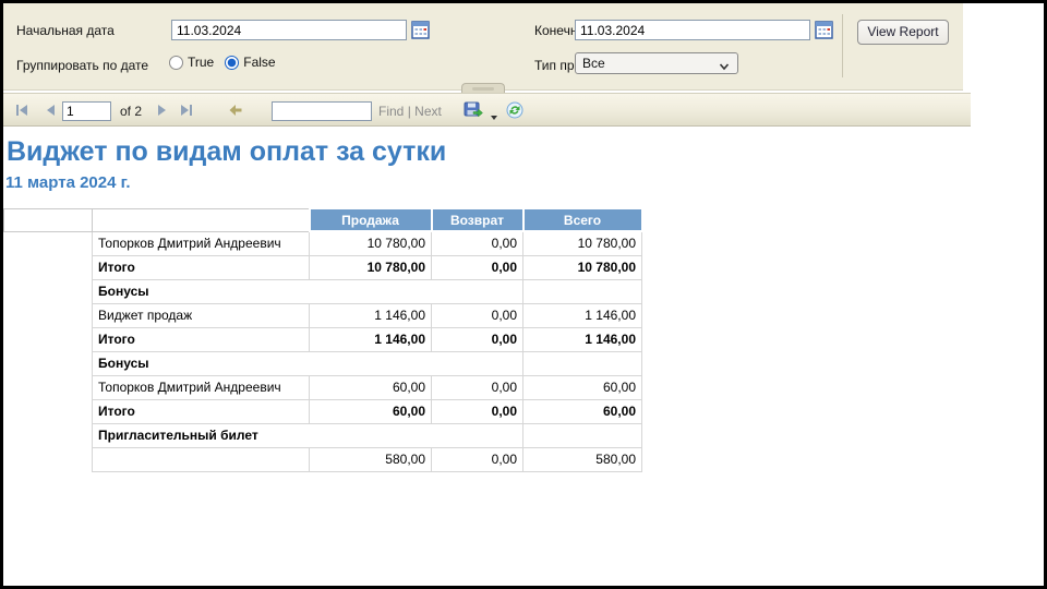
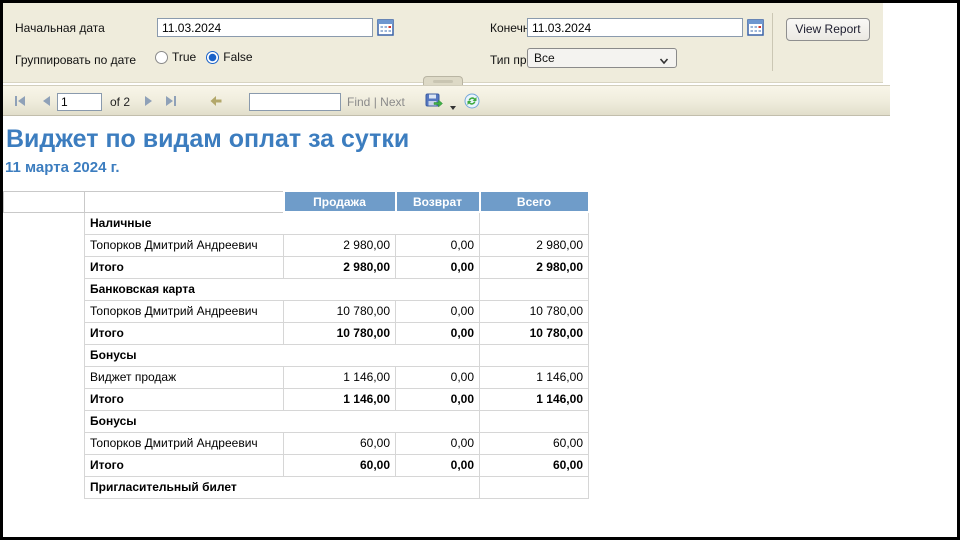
  Начальная дата
  11.03.2024
  11.03.2024
  View Report
  Группировать по дате
  True
  False
  Все
  1
  of 2
  Find | Next
  Виджет по видам оплат за сутки
  11 марта 2024 г.
  		Продажа	Возврат	Всего
+ 	Наличные
+ 	Топорков Дмитрий Андреевич	2 980,00	0,00	2 980,00
+ 	Итого	2 980,00	0,00	2 980,00
+ 	Банковская карта
  	Топорков Дмитрий Андреевич	10 780,00	0,00	10 780,00
  	Итого	10 780,00	0,00	10 780,00
  	Бонусы
  	Виджет продаж	1 146,00	0,00	1 146,00
  	Итого	1 146,00	0,00	1 146,00
  	Бонусы
  	Топорков Дмитрий Андреевич	60,00	0,00	60,00
  	Итого	60,00	0,00	60,00
  	Пригласительный билет
- 		580,00	0,00	580,00
